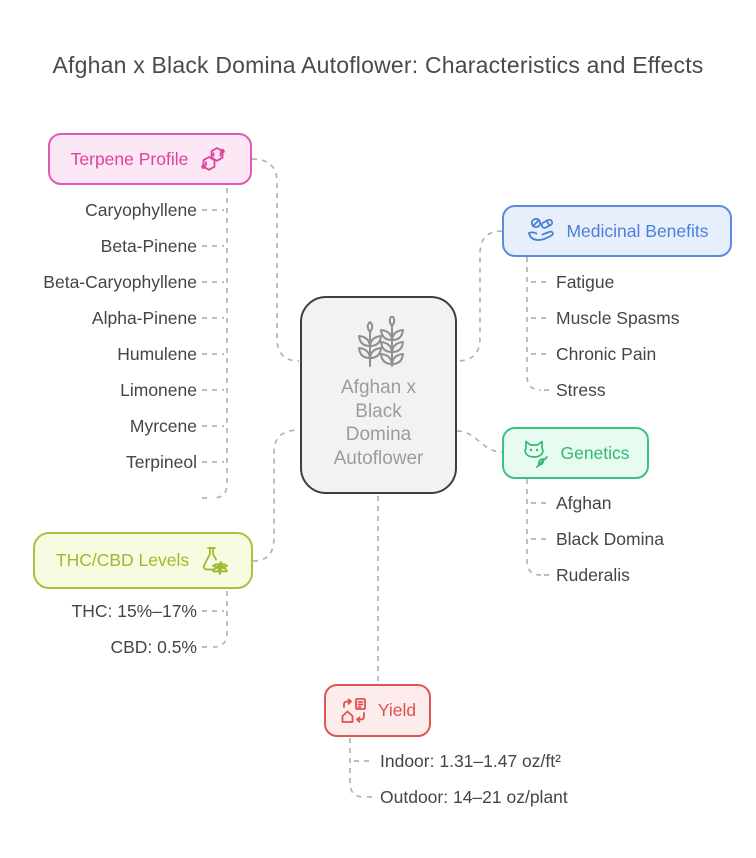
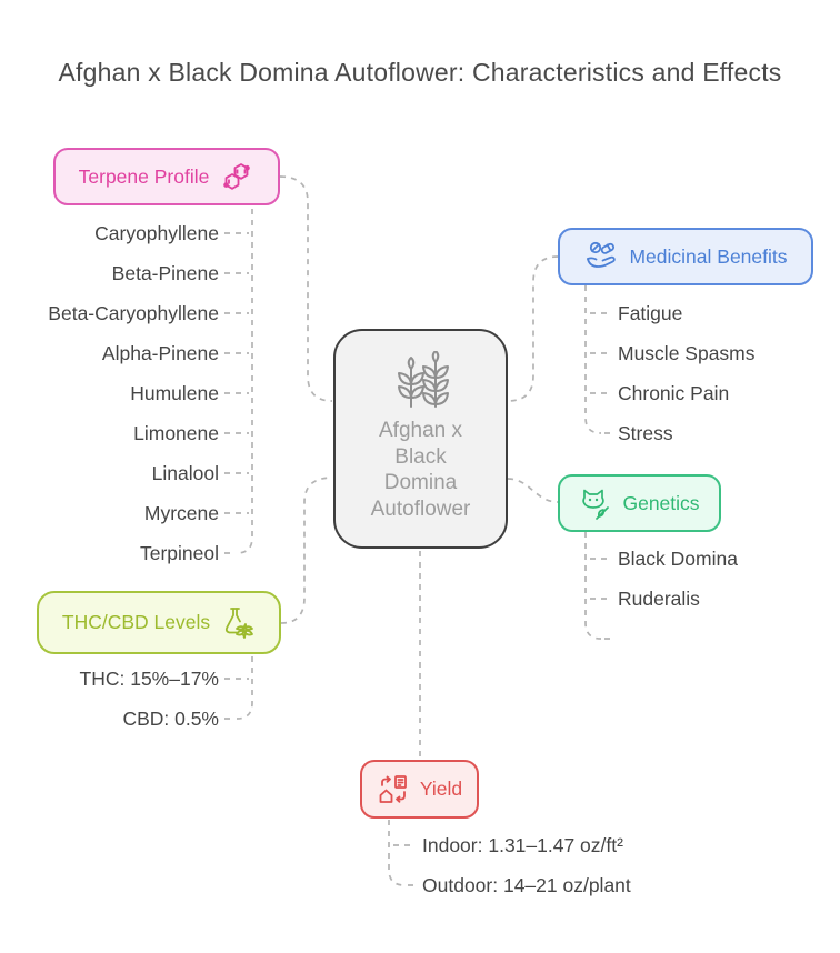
  Afghan x Black Domina Autoflower: Characteristics and Effects
  Afghan x
  Black
  Domina
  Autoflower
  Terpene Profile
  Medicinal Benefits
  Genetics
  THC/CBD Levels
  Yield
  Caryophyllene
  Beta-Pinene
  Beta-Caryophyllene
  Alpha-Pinene
  Humulene
  Limonene
+ Linalool
  Myrcene
  Terpineol
  Fatigue
  Muscle Spasms
  Chronic Pain
  Stress
- Afghan
  Black Domina
  Ruderalis
  THC: 15%–17%
  CBD: 0.5%
  Indoor: 1.31–1.47 oz/ft²
  Outdoor: 14–21 oz/plant
